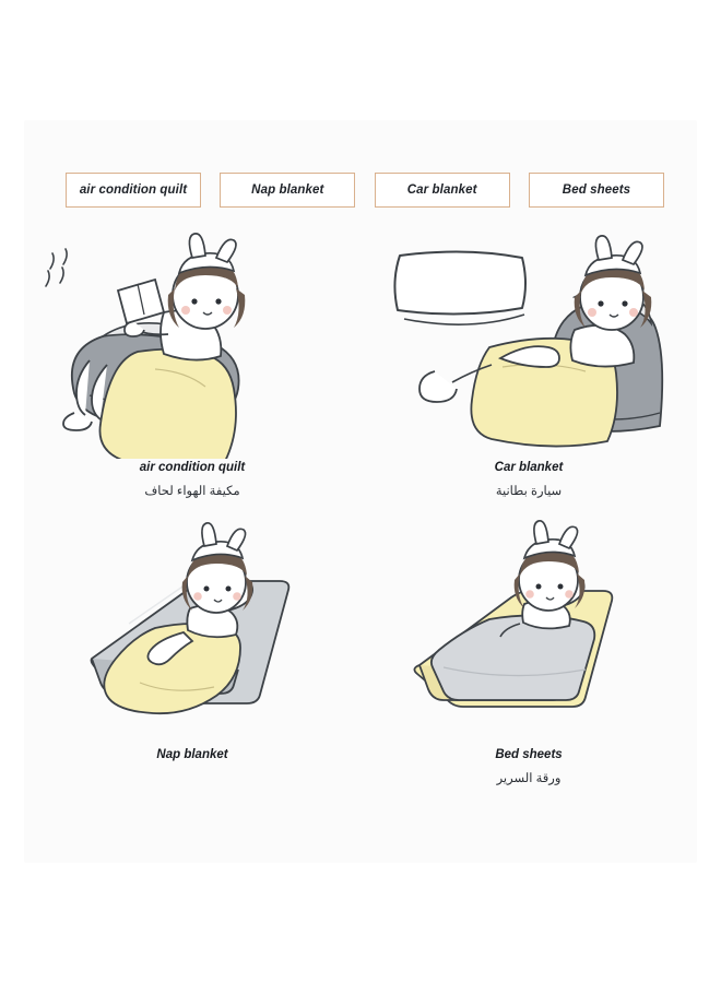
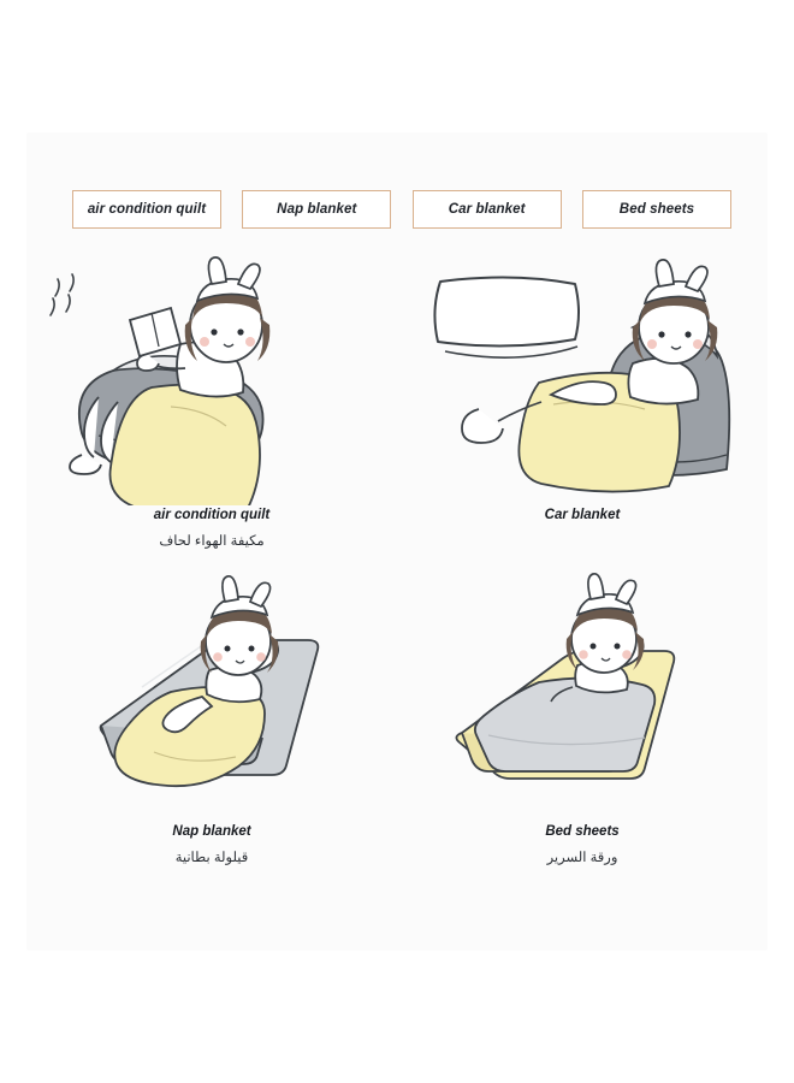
  air condition quilt
  Nap blanket
  Car blanket
  Bed sheets
  air condition quilt
  مكيفة الهواء لحاف
  Car blanket
- سيارة بطانية
  Nap blanket
+ قيلولة بطانية
  Bed sheets
  ورقة السرير
